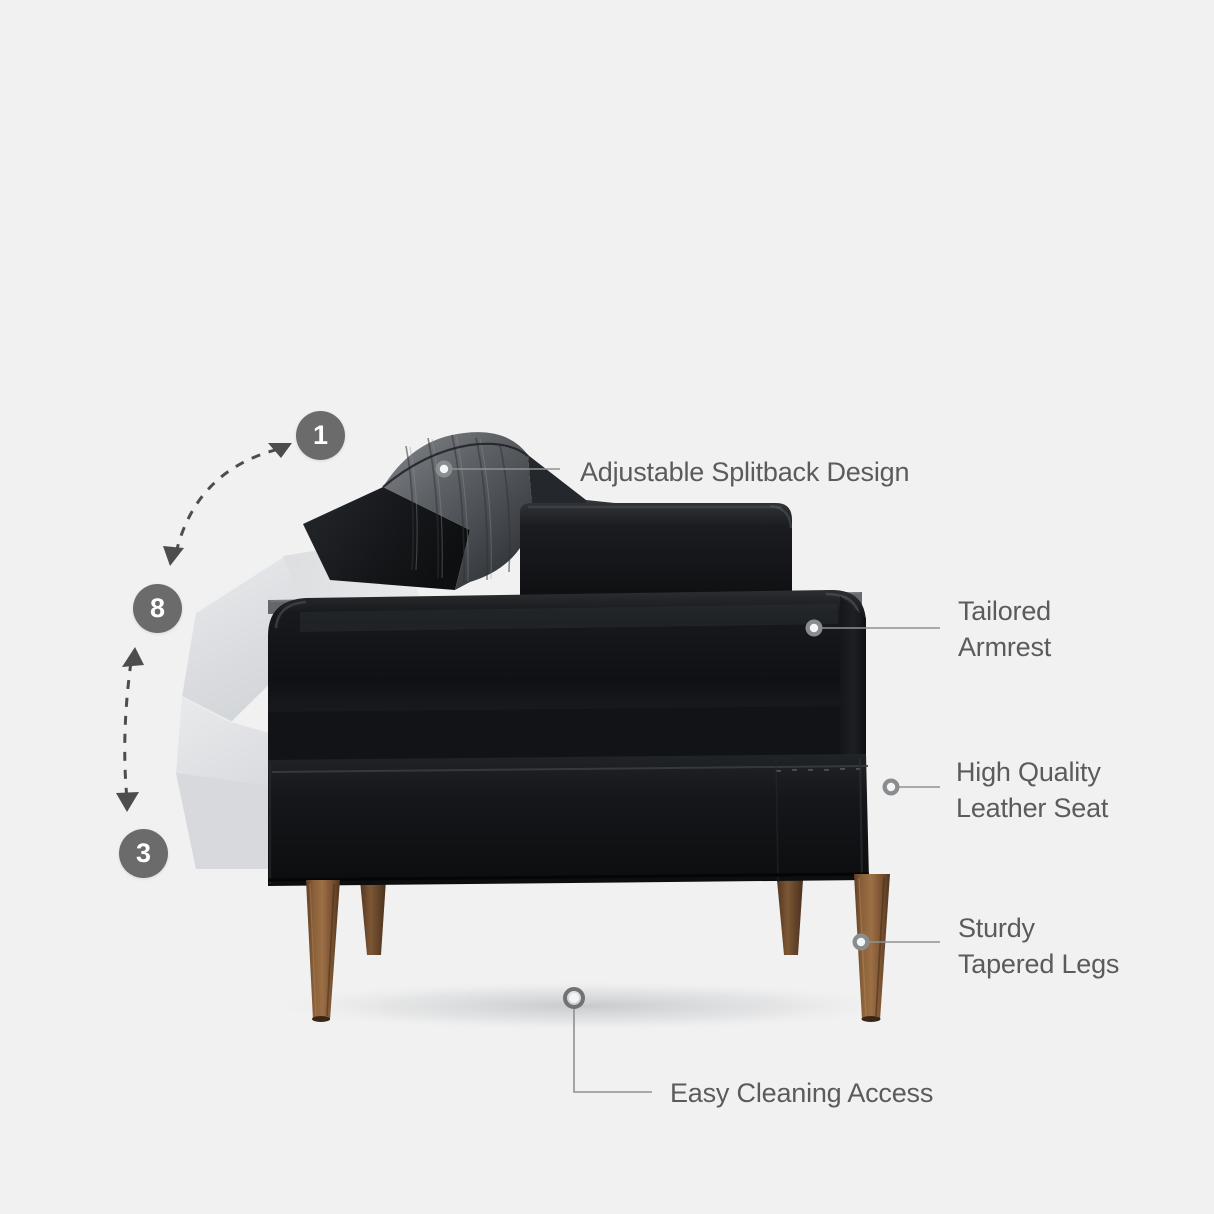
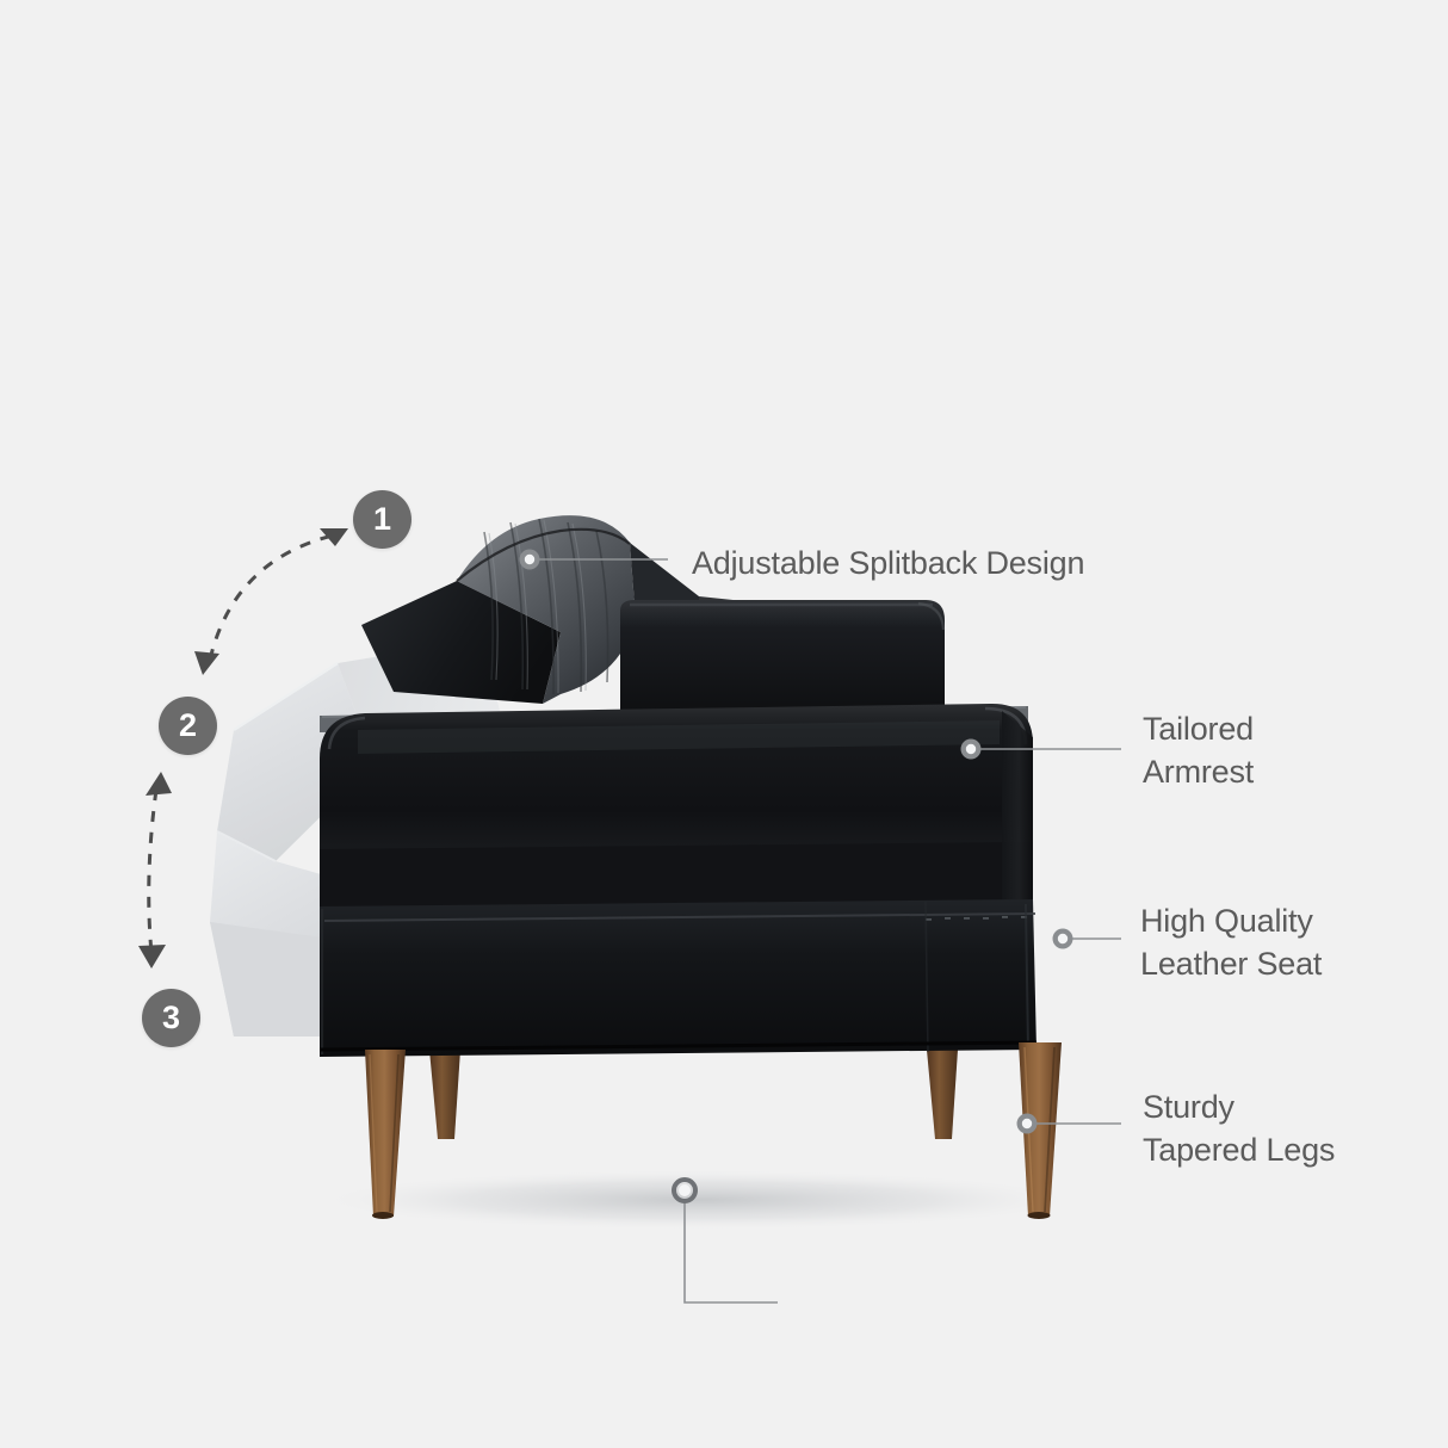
  1
- 8
+ 2
  3
  Adjustable Splitback Design
  Tailored
  Armrest
  High Quality
  Leather Seat
  Sturdy
  Tapered Legs
- Easy Cleaning Access
